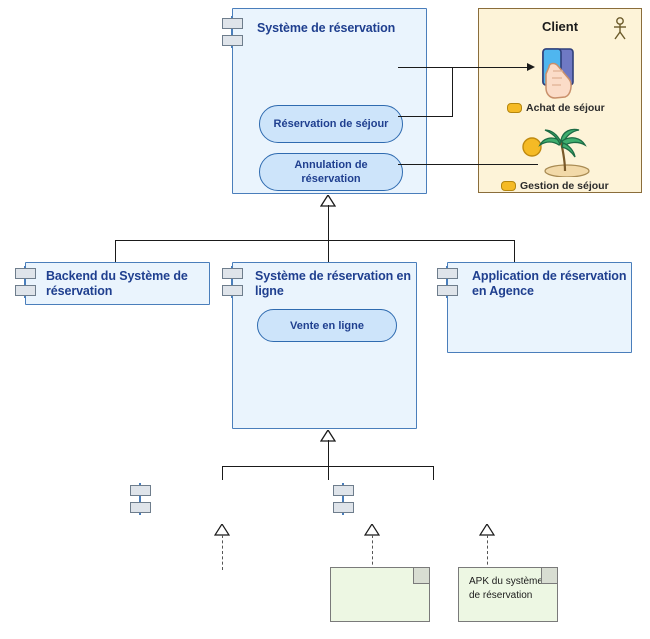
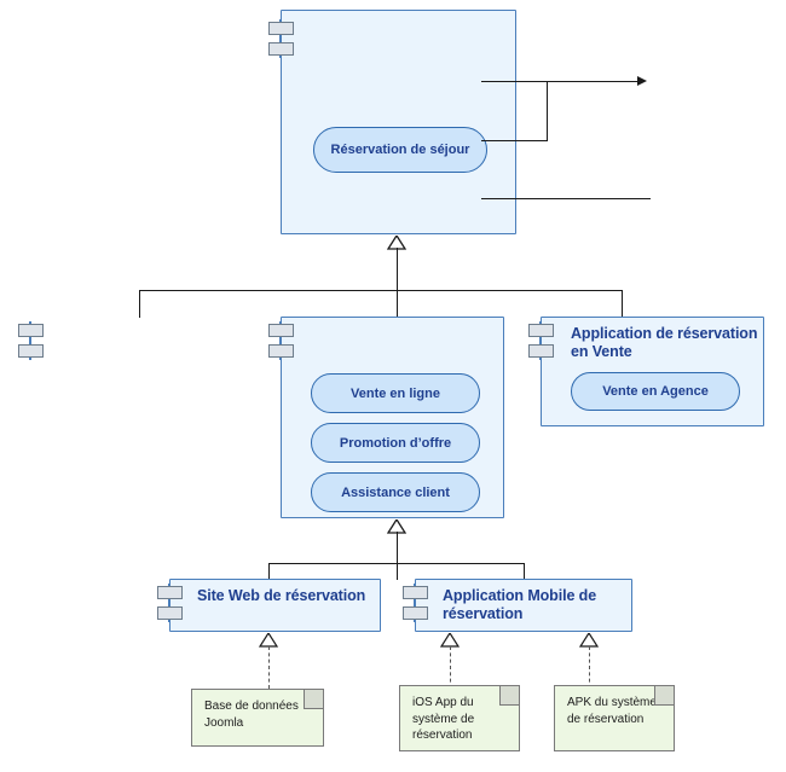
- Système de réservation
  Réservation de séjour
- Annulation de réservation
- Client
- Achat de séjour
- Gestion de séjour
- Backend du Système de réservation
- Système de réservation en ligne
  Vente en ligne
+ Promotion d’offre
+ Assistance client
- Application de réservation en Agence
+ Application de réservation en Vente
+ Vente en Agence
+ Site Web de réservation
+ Application Mobile de réservation
+ Base de données Joomla
+ iOS App du système de réservation
  APK du systèm de réservation
